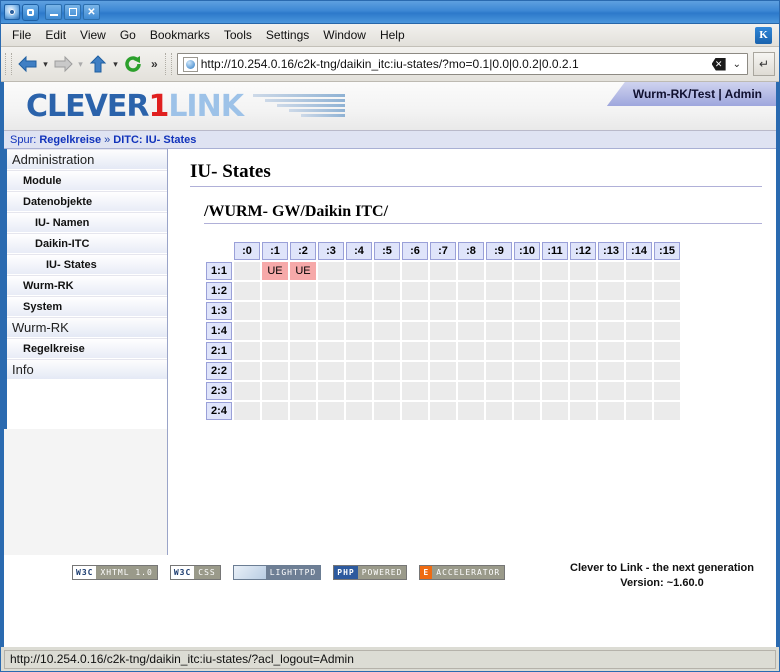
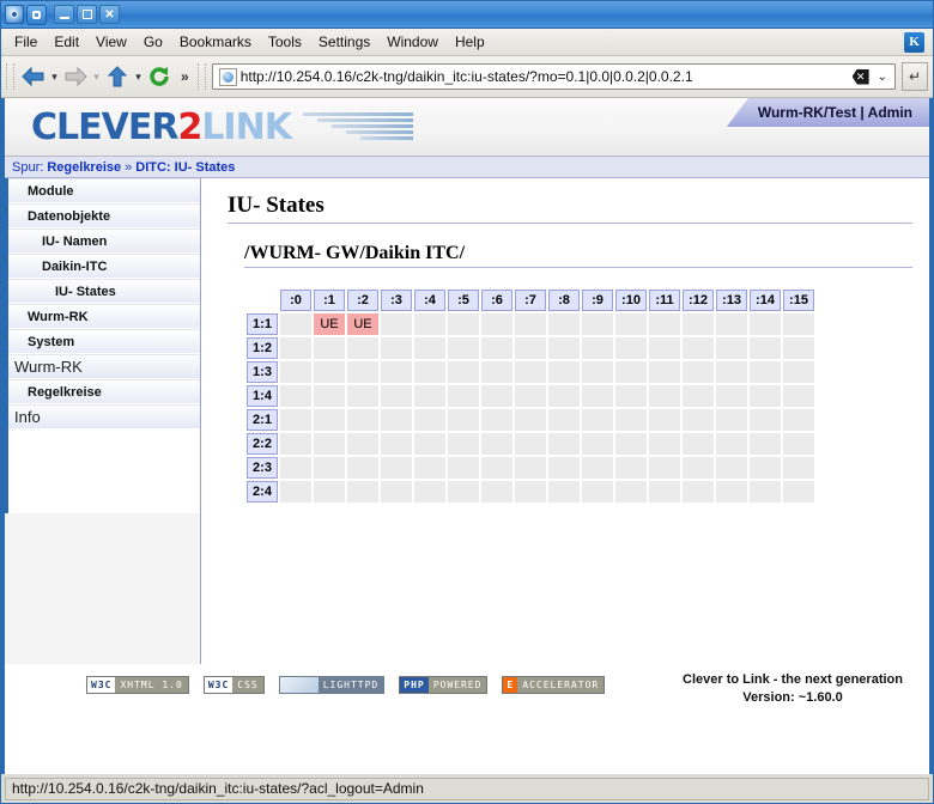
  ✕
  File
  Edit
  View
  Go
  Bookmarks
  Tools
  Settings
  Window
  Help
  K
  ▾
  ▾
  ▾
  »
  http://10.254.0.16/c2k-tng/daikin_itc:iu-states/?mo=0.1|0.0|0.0.2|0.0.2.1
  ✕
  ⌄
  ↵
  CLEVER
- 1
+ 2
  LINK
  Wurm-RK/Test | Admin
  Spur:
  Regelkreise
  »
  DITC: IU- States
- Administration
  Module
  Datenobjekte
  IU- Namen
  Daikin-ITC
  IU- States
  Wurm-RK
  System
  Wurm-RK
  Regelkreise
  Info
  IU- States
  /WURM- GW/Daikin ITC/
  	:0	:1	:2	:3	:4	:5	:6	:7	:8	:9	:10	:11	:12	:13	:14	:15
  1:1		UE	UE
  1:2
  1:3
  1:4
  2:1
  2:2
  2:3
  2:4
  W3C
  XHTML 1.0
  W3C
  CSS
  LIGHTTPD
  PHP
  POWERED
  E
  ACCELERATOR
  Clever to Link - the next generation
  Version: ~1.60.0
  http://10.254.0.16/c2k-tng/daikin_itc:iu-states/?acl_logout=Admin
